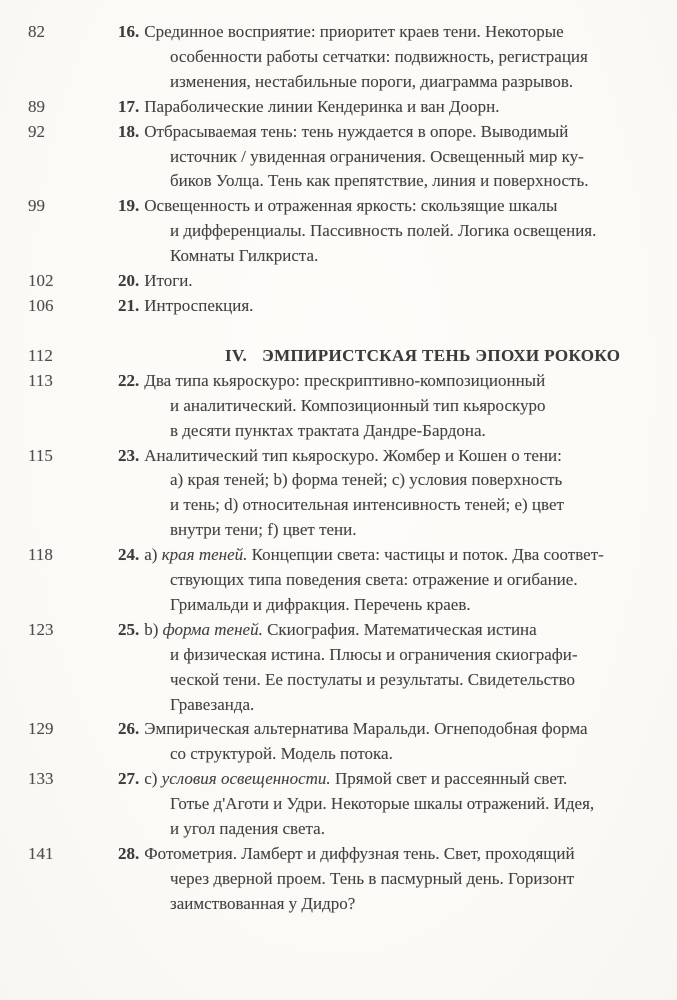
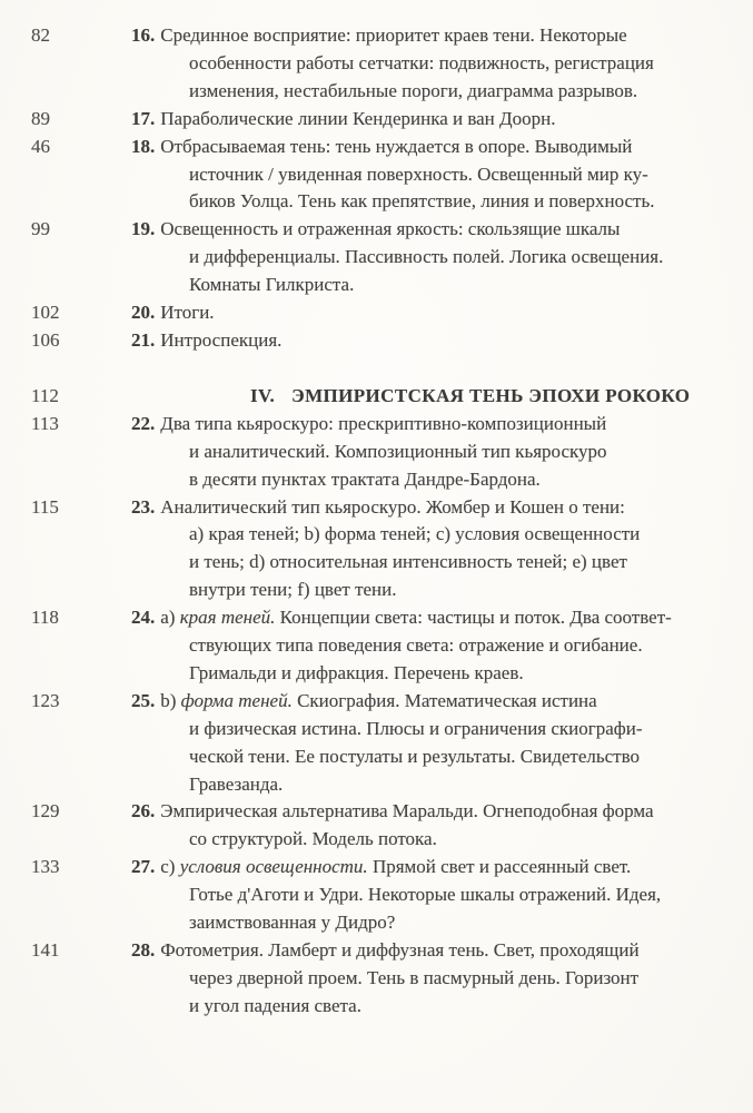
  82
  16. Срединное восприятие: приоритет краев тени. Некоторые
  особенности работы сетчатки: подвижность, регистрация
  изменения, нестабильные пороги, диаграмма разрывов.
  89
  17. Параболические линии Кендеринка и ван Доорн.
- 92
+ 46
  18. Отбрасываемая тень: тень нуждается в опоре. Выводимый
- источник / увиденная ограничения. Освещенный мир ку-
+ источник / увиденная поверхность. Освещенный мир ку-
  биков Уолца. Тень как препятствие, линия и поверхность.
  99
  19. Освещенность и отраженная яркость: скользящие шкалы
  и дифференциалы. Пассивность полей. Логика освещения.
  Комнаты Гилкриста.
  102
  20. Итоги.
  106
  21. Интроспекция.
  112
  IV. ЭМПИРИСТСКАЯ ТЕНЬ ЭПОХИ РОКОКО
  113
  22. Два типа кьяроскуро: прескриптивно-композиционный
  и аналитический. Композиционный тип кьяроскуро
  в десяти пунктах трактата Дандре-Бардона.
  115
  23. Аналитический тип кьяроскуро. Жомбер и Кошен о тени:
- a) края теней; b) форма теней; c) условия поверхность
+ a) края теней; b) форма теней; c) условия освещенности
  и тень; d) относительная интенсивность теней; e) цвет
  внутри тени; f) цвет тени.
  118
  24. a) края теней. Концепции света: частицы и поток. Два соответ-
  ствующих типа поведения света: отражение и огибание.
  Гримальди и дифракция. Перечень краев.
  123
  25. b) форма теней. Скиография. Математическая истина
  и физическая истина. Плюсы и ограничения скиографи-
  ческой тени. Ее постулаты и результаты. Свидетельство
  Гравезанда.
  129
  26. Эмпирическая альтернатива Маральди. Огнеподобная форма
  со структурой. Модель потока.
  133
  27. c) условия освещенности. Прямой свет и рассеянный свет.
  Готье д'Аготи и Удри. Некоторые шкалы отражений. Идея,
- и угол падения света.
+ заимствованная у Дидро?
  141
  28. Фотометрия. Ламберт и диффузная тень. Свет, проходящий
  через дверной проем. Тень в пасмурный день. Горизонт
- заимствованная у Дидро?
+ и угол падения света.
